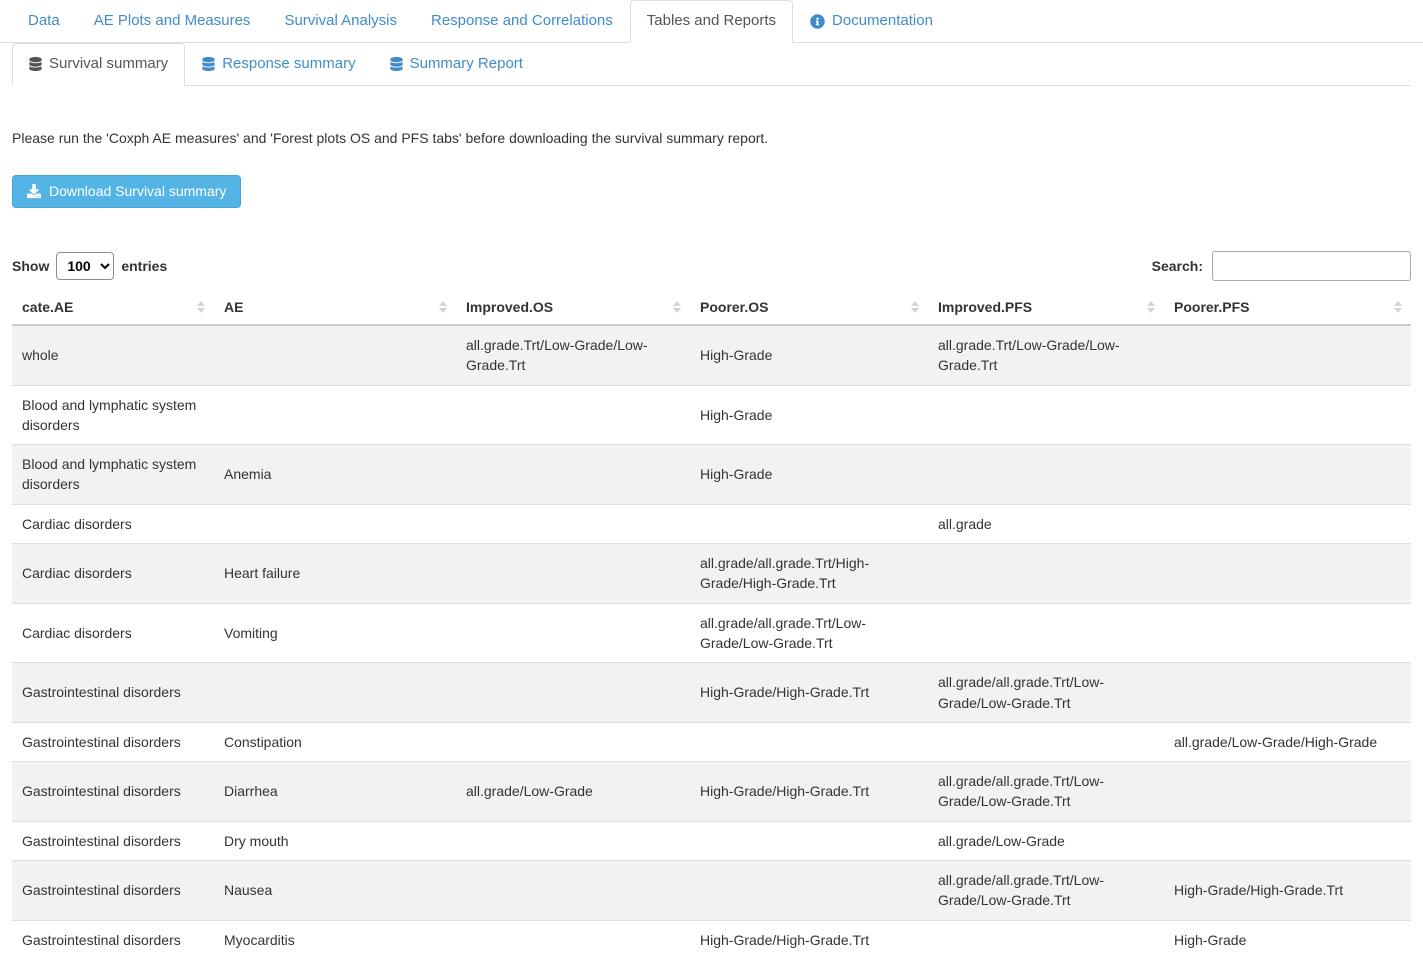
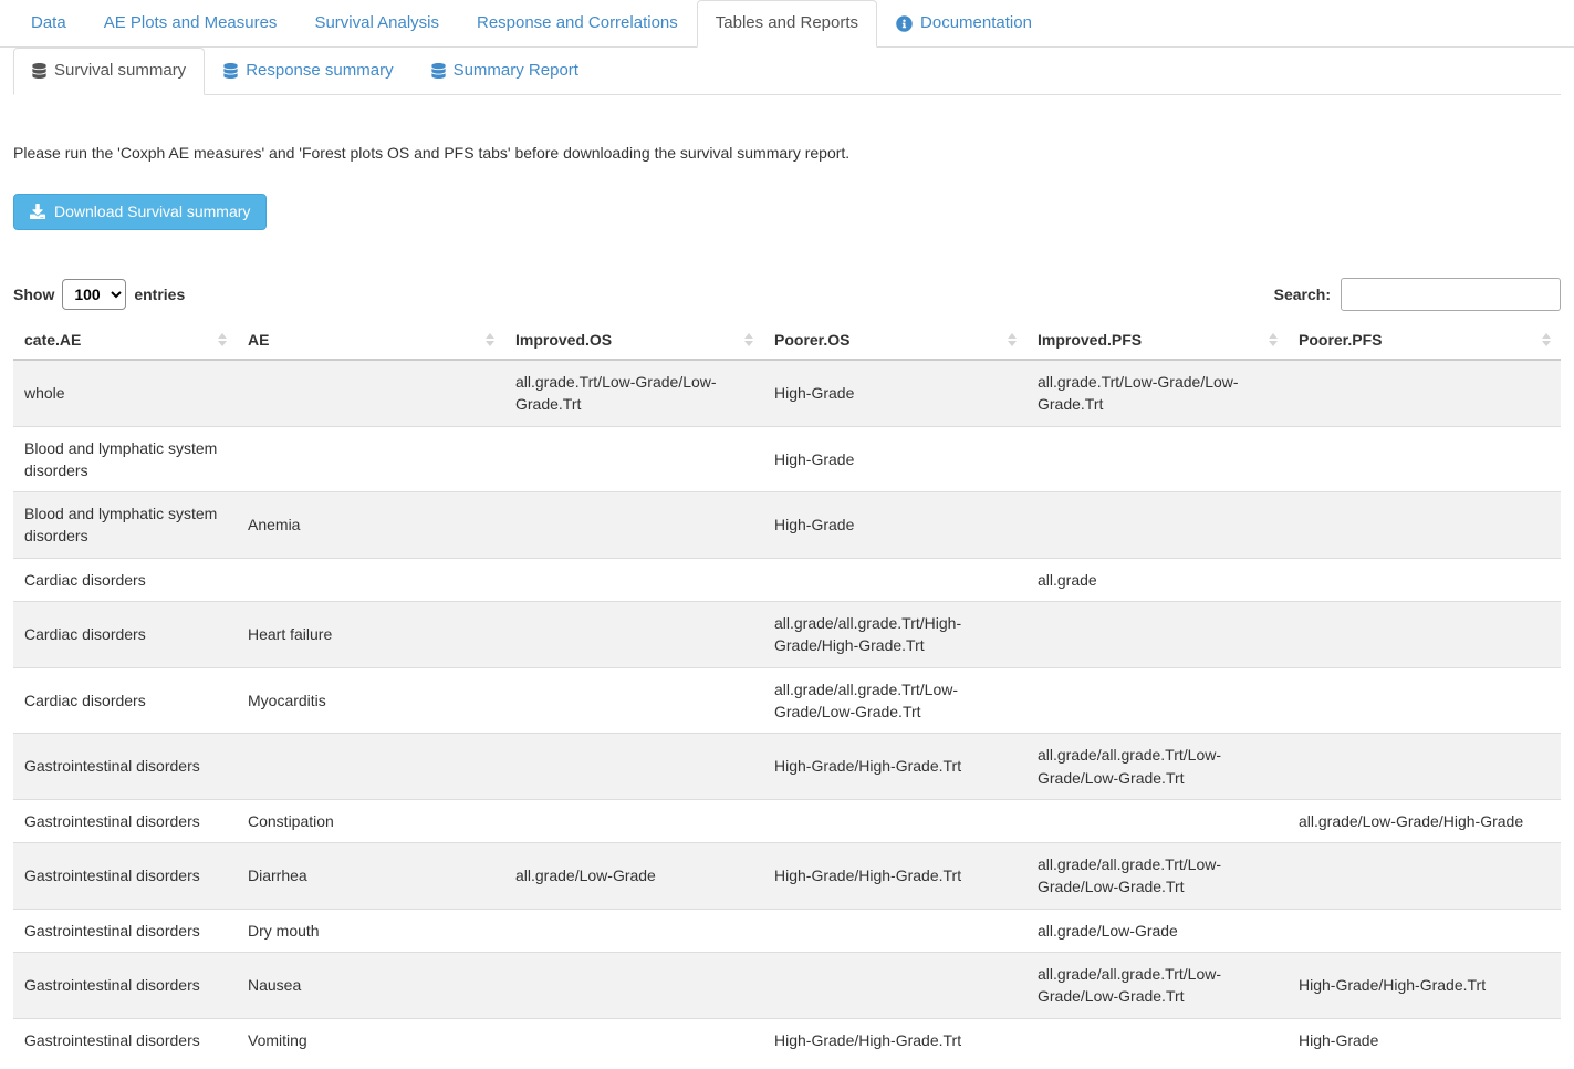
  Data
  AE Plots and Measures
  Survival Analysis
  Response and Correlations
  Tables and Reports
  Documentation
  Survival summary
  Response summary
  Summary Report
  Please run the 'Coxph AE measures' and 'Forest plots OS and PFS tabs' before downloading the survival summary report.
  Download Survival summary
  Show
  100
  entries
  Search:
  cate.AE	AE	Improved.OS	Poorer.OS	Improved.PFS	Poorer.PFS
  whole		all.grade.Trt/Low-Grade/Low-Grade.Trt	High-Grade	all.grade.Trt/Low-Grade/Low-Grade.Trt
  Blood and lymphatic system disorders			High-Grade
  Blood and lymphatic system disorders	Anemia		High-Grade
  Cardiac disorders				all.grade
  Cardiac disorders	Heart failure		all.grade/all.grade.Trt/High-Grade/High-Grade.Trt
- Cardiac disorders	Vomiting		all.grade/all.grade.Trt/Low-Grade/Low-Grade.Trt
+ Cardiac disorders	Myocarditis		all.grade/all.grade.Trt/Low-Grade/Low-Grade.Trt
  Gastrointestinal disorders			High-Grade/High-Grade.Trt	all.grade/all.grade.Trt/Low-Grade/Low-Grade.Trt
  Gastrointestinal disorders	Constipation				all.grade/Low-Grade/High-Grade
  Gastrointestinal disorders	Diarrhea	all.grade/Low-Grade	High-Grade/High-Grade.Trt	all.grade/all.grade.Trt/Low-Grade/Low-Grade.Trt
  Gastrointestinal disorders	Dry mouth			all.grade/Low-Grade
  Gastrointestinal disorders	Nausea			all.grade/all.grade.Trt/Low-Grade/Low-Grade.Trt	High-Grade/High-Grade.Trt
- Gastrointestinal disorders	Myocarditis		High-Grade/High-Grade.Trt		High-Grade
+ Gastrointestinal disorders	Vomiting		High-Grade/High-Grade.Trt		High-Grade
